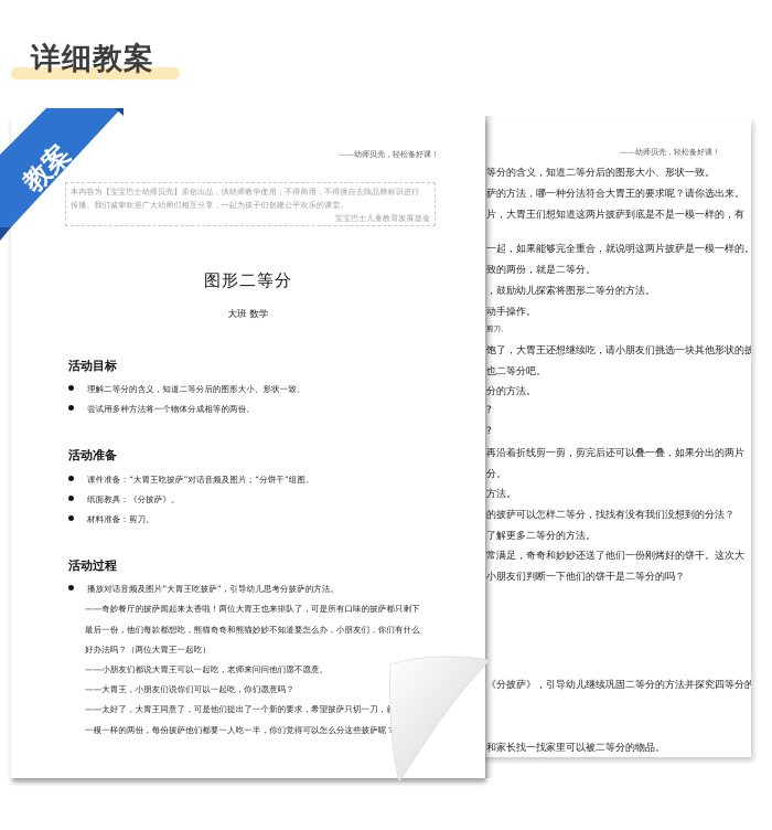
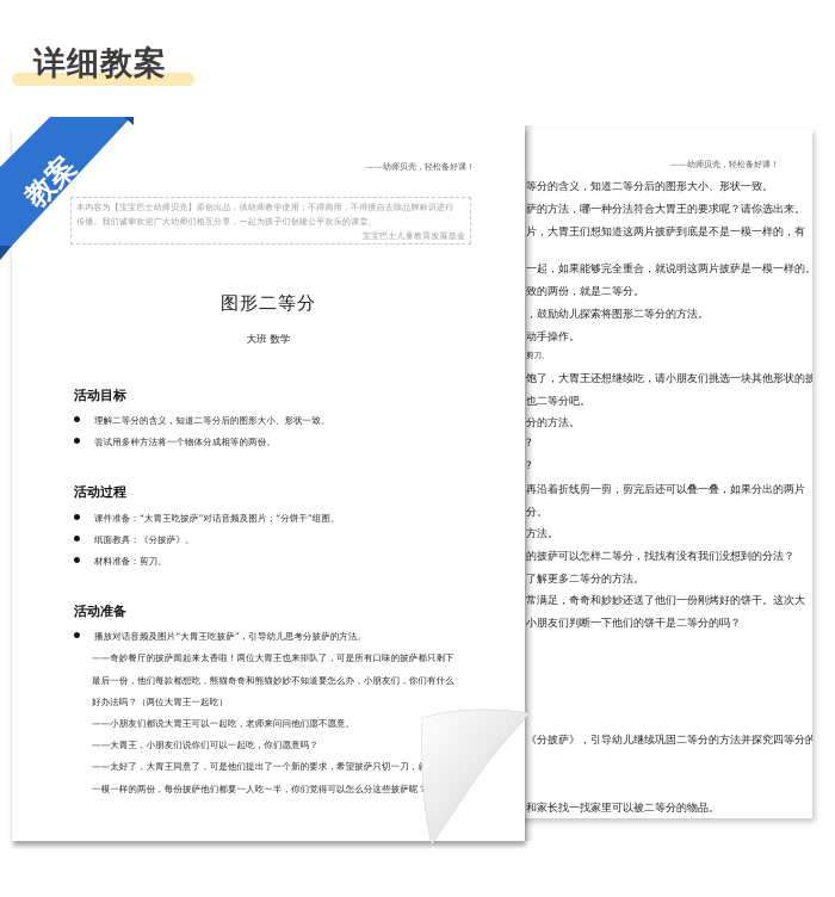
  详细教案
  ——幼师贝壳，轻松备好课！
  分的含义，知道二等分后的图形大小、形状一致。
  的方法，哪一种分法符合大胃王的要求呢？请你选出来。
  ，大胃王们想知道这两片披萨到底是不是一模一样的，有
  起，如果能够完全重合，就说明这两片披萨是一模一样的。
  的两份，就是二等分。
  鼓励幼儿探索将图形二等分的方法。
  手操作。
  了，大胃王还想继续吃，请小朋友们挑选一块其他形状的披
  二等分吧。
  的方法。
  沿着折线剪一剪，剪完后还可以叠一叠，如果分出的两片
  披萨可以怎样二等分，找找有没有我们没想到的分法？
  解更多二等分的方法。
  满足，奇奇和妙妙还送了他们一份刚烤好的饼干。这次大
  朋友们判断一下他们的饼干是二等分的吗？
  分披萨》，引导幼儿继续巩固二等分的方法并探究四等分的
  家长找一找家里可以被二等分的物品。
  ——幼师贝壳，轻松备好课！
  本内容为【宝宝巴士幼师贝壳】原创出品，供幼师教学使用；不得商用，不得擅自去除品牌标识进行
  传播。我们诚挚欢迎广大幼师们相互分享，一起为孩子们创建公平欢乐的课堂。
  宝宝巴士儿童教育发展基金
  图形二等分
  大班 数学
  活动目标
  理解二等分的含义，知道二等分后的图形大小、形状一致。
  尝试用多种方法将一个物体分成相等的两份。
- 活动准备
+ 活动过程
  课件准备：“大胃王吃披萨”对话音频及图片；“分饼干”组图。
  纸面教具：《分披萨》。
  材料准备：剪刀。
- 活动过程
+ 活动准备
  播放对话音频及图片“大胃王吃披萨”，引导幼儿思考分披萨的方法。
  ——奇妙餐厅的披萨闻起来太香啦！两位大胃王也来排队了，可是所有口味的披萨都只剩下
  最后一份，他们每款都想吃，熊猫奇奇和熊猫妙妙不知道要怎么办，小朋友们，你们有什么
  好办法吗？（两位大胃王一起吃）
  ——小朋友们都说大胃王可以一起吃，老师来问问他们愿不愿意。
  ——大胃王，小朋友们说你们可以一起吃，你们愿意吗？
  ——太好了，大胃王同意了，可是他们提出了一个新的要求，希望披萨只切一刀，
  一模一样的两份，每份披萨他们都要一人吃一半，你们觉得可以怎么分这些披萨呢？
